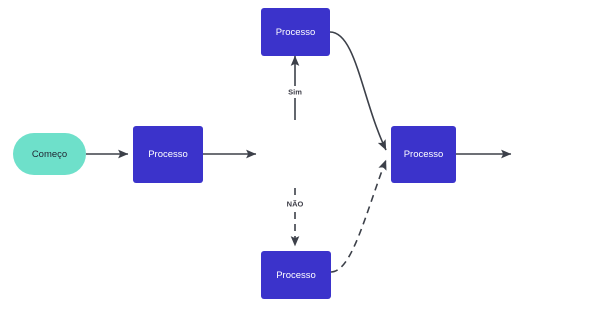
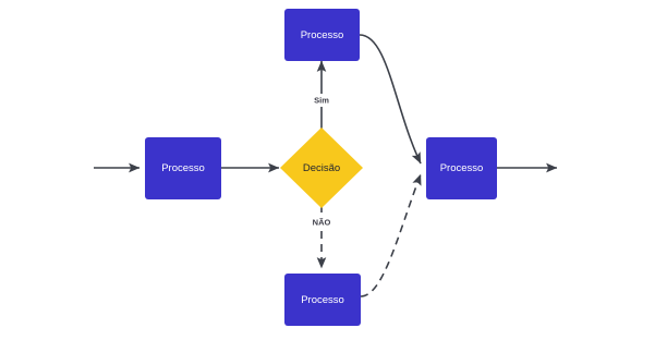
  Sim
  NÃO
- Começo
  Processo
+ Decisão
  Processo
  Processo
  Processo
